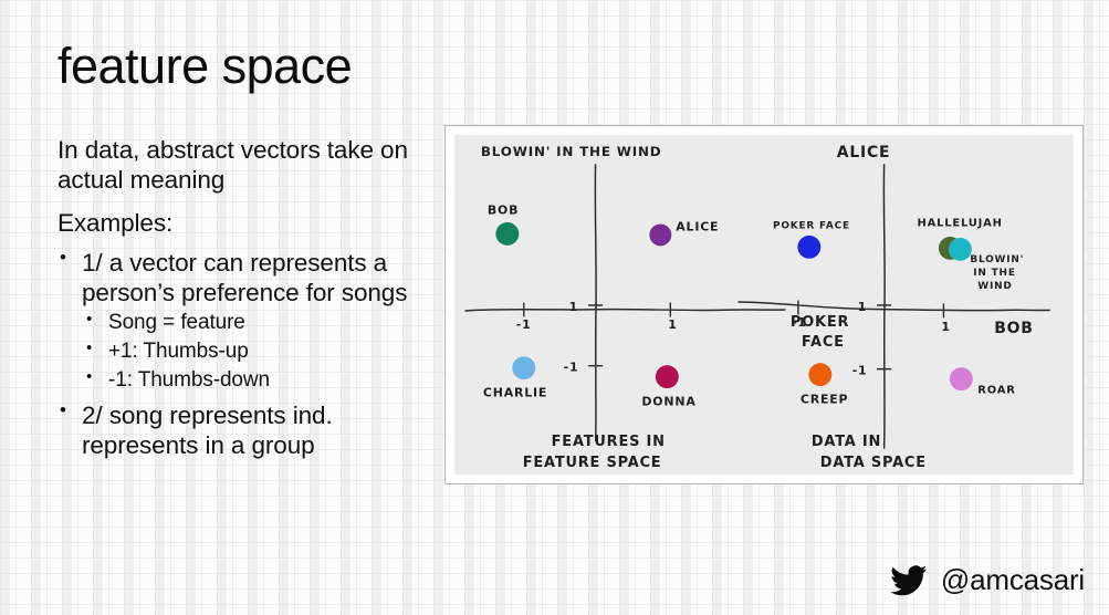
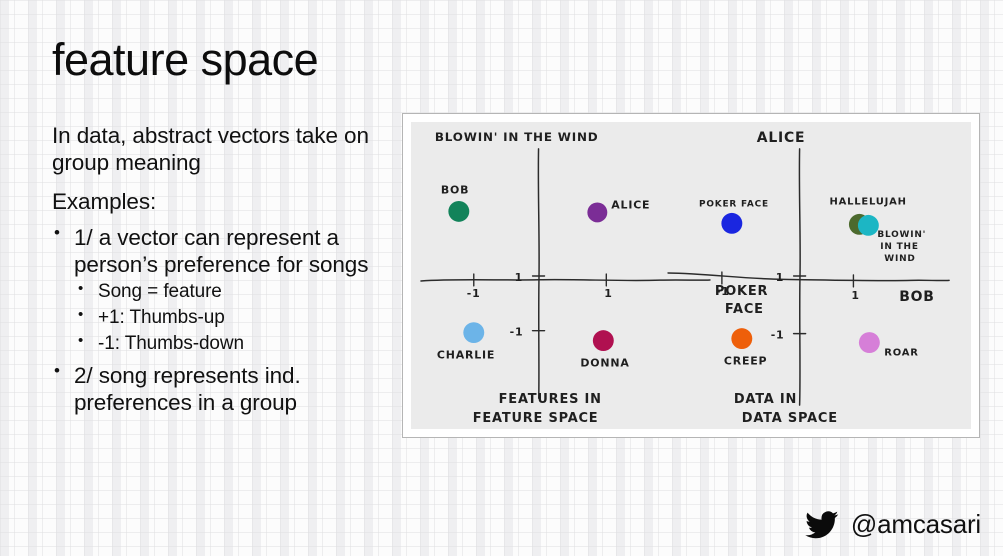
  feature space
- In data, abstract vectors take on actual meaning
+ In data, abstract vectors take on group meaning
  Examples:
- 1/ a vector can represents a person’s preference for songs
+ 1/ a vector can represent a person’s preference for songs
  Song = feature
  +1: Thumbs-up
  -1: Thumbs-down
- 2/ song represents ind. represents in a group
+ 2/ song represents ind. preferences in a group
  1
  -1
  -1
  1
  BLOWIN' IN THE WIND
  POKER
  FACE
  BOB
  ALICE
  CHARLIE
  DONNA
  FEATURES IN
  FEATURE SPACE
  1
  -1
  -1
  1
  ALICE
  BOB
  POKER FACE
  HALLELUJAH
  BLOWIN'
  IN THE
  WIND
  CREEP
  ROAR
  DATA IN
  DATA SPACE
  @amcasari
